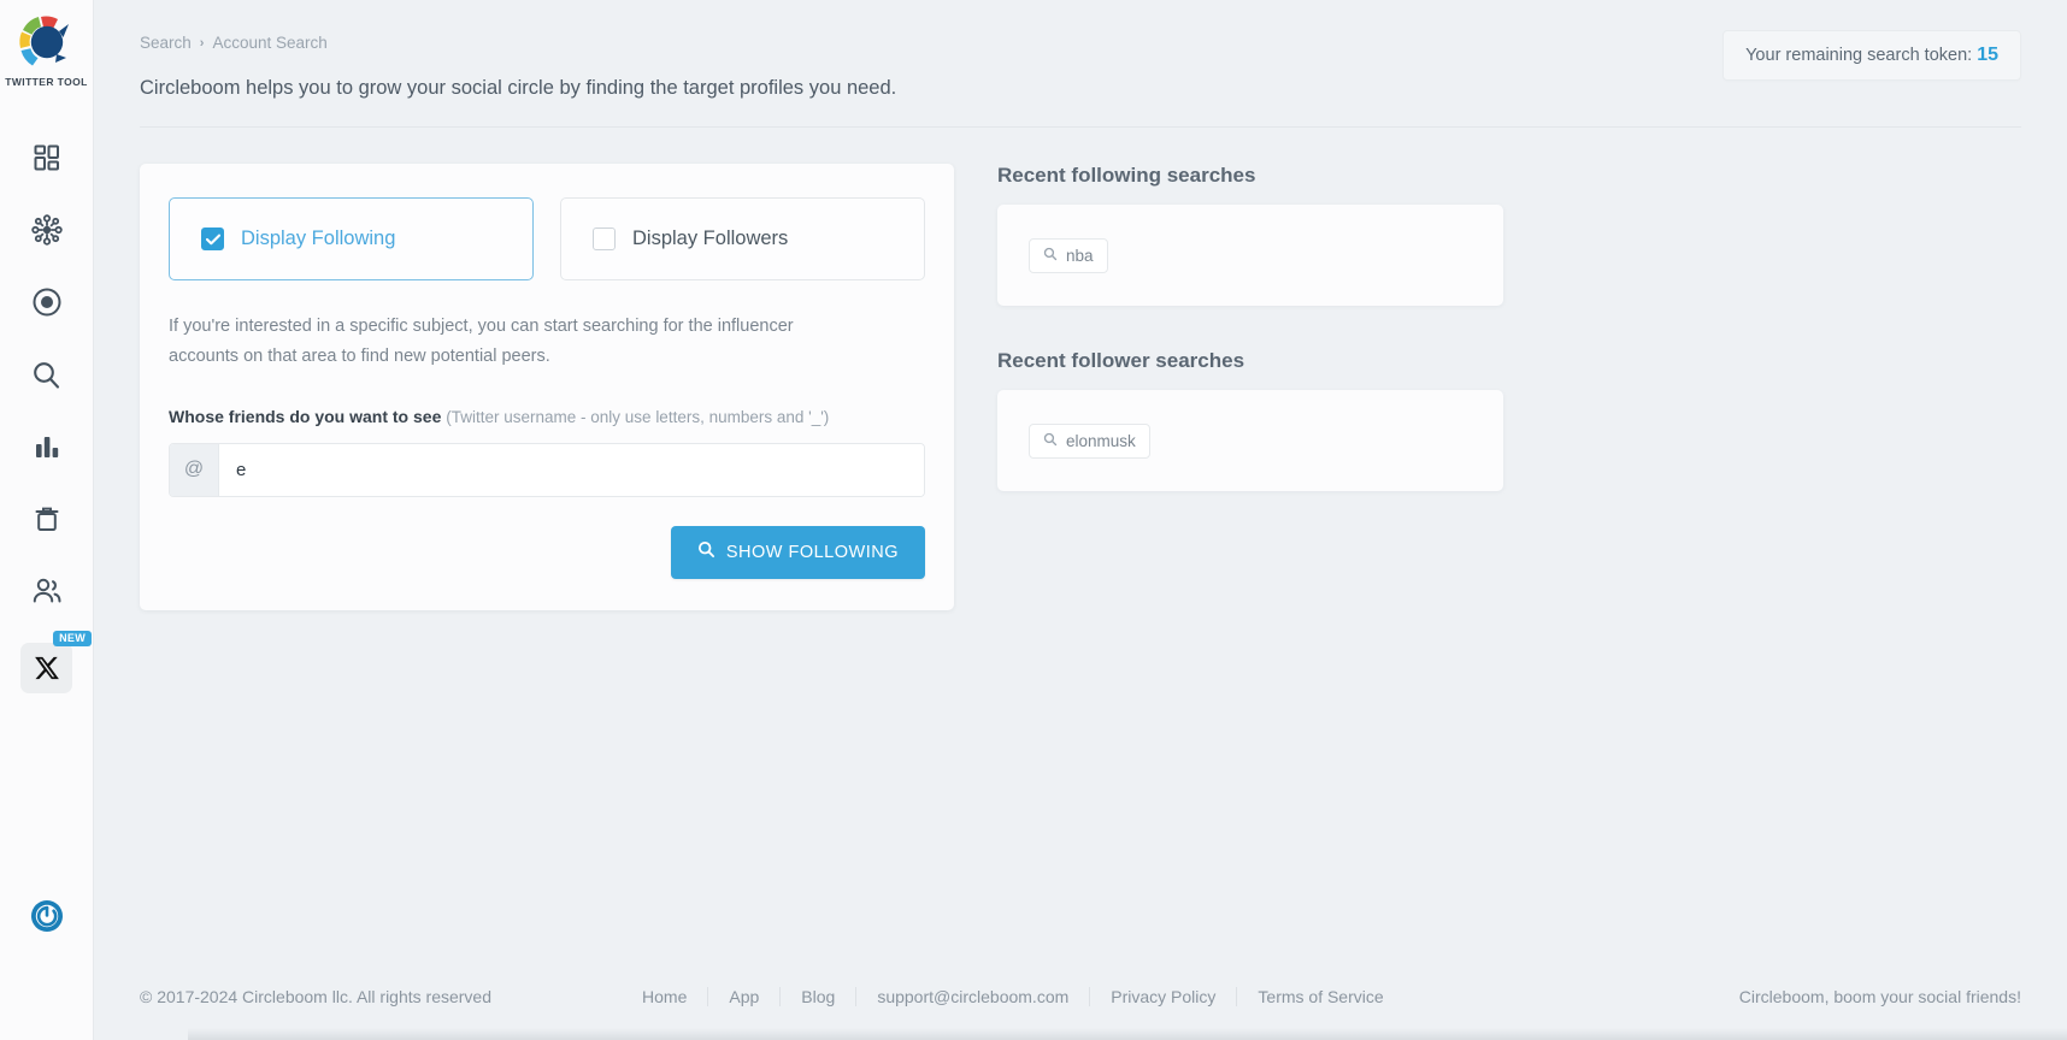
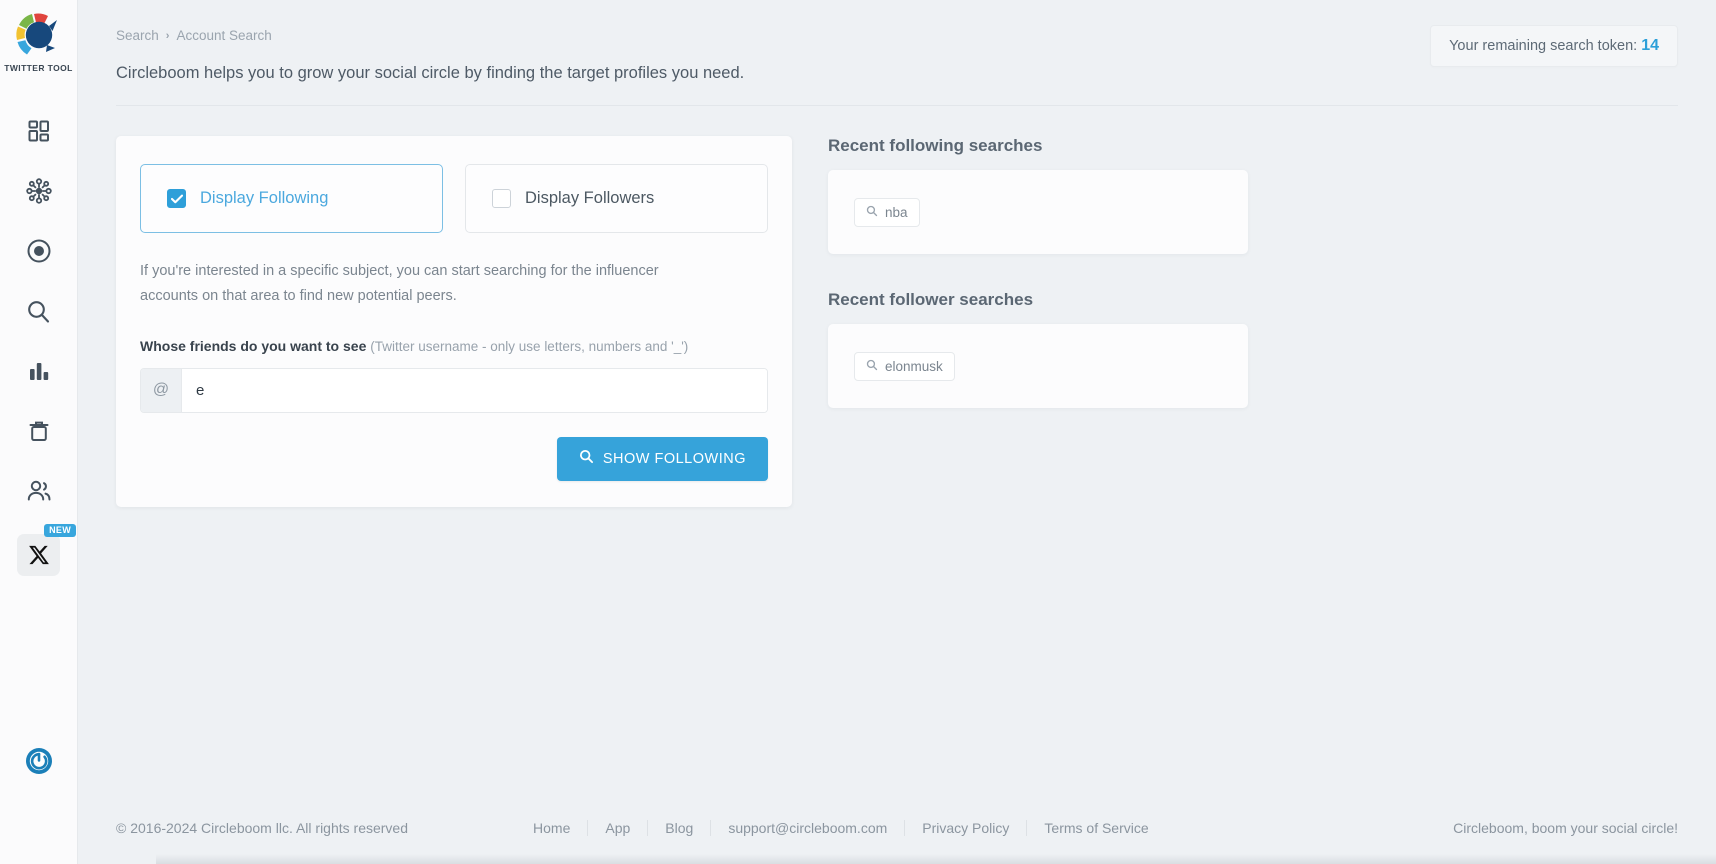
  TWITTER TOOL
  NEW
  Search
  ›
  Account Search
  Circleboom helps you to grow your social circle by finding the target profiles you need.
- Your remaining search token: 15
+ Your remaining search token: 14
  Display Following
  Display Followers
  If you're interested in a specific subject, you can start searching for the influencer accounts on that area to find new potential peers.
  Whose friends do you want to see (Twitter username - only use letters, numbers and '_')
  @
  e
  SHOW FOLLOWING
  Recent following searches
  nba
  Recent follower searches
  elonmusk
- © 2017-2024 Circleboom llc. All rights reserved
+ © 2016-2024 Circleboom llc. All rights reserved
  Home
  App
  Blog
  support@circleboom.com
  Privacy Policy
  Terms of Service
- Circleboom, boom your social friends!
+ Circleboom, boom your social circle!
